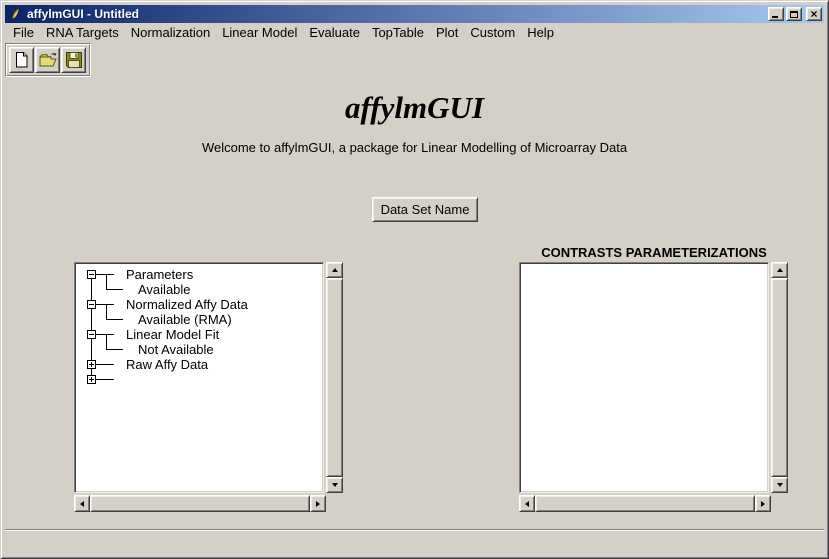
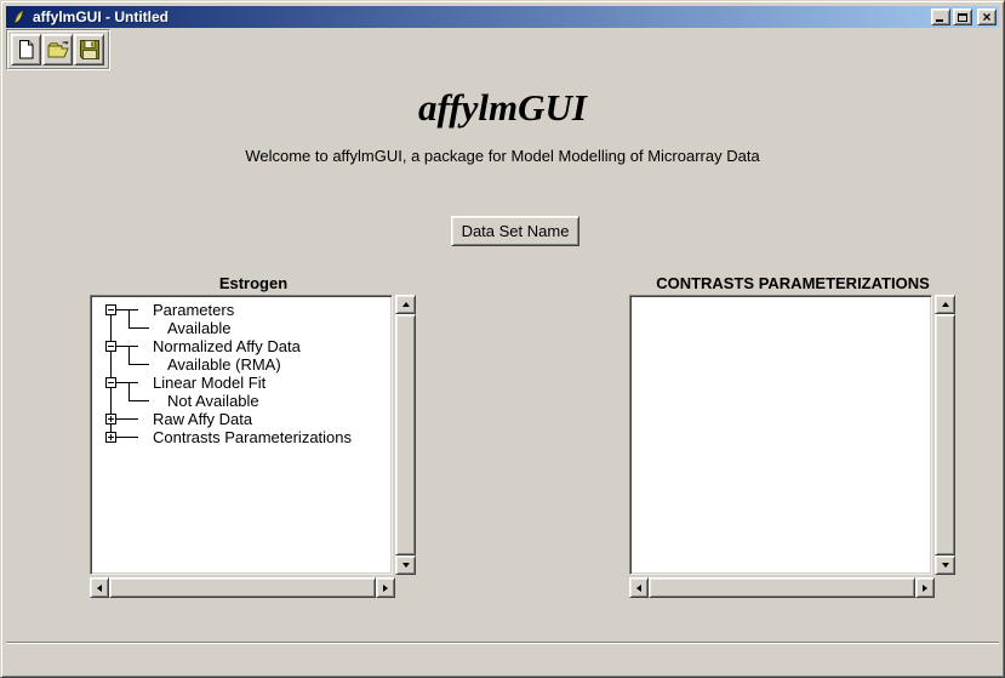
  affylmGUI - Untitled
  ×
- File
- RNA Targets
- Normalization
- Linear Model
- Evaluate
- TopTable
- Plot
- Custom
- Help
  affylmGUI
- Welcome to affylmGUI, a package for Linear Modelling of Microarray Data
+ Welcome to affylmGUI, a package for Model Modelling of Microarray Data
  Data Set Name
+ Estrogen
  Parameters
  Available
  Normalized Affy Data
  Available (RMA)
  Linear Model Fit
  Not Available
  Raw Affy Data
+ Contrasts Parameterizations
  CONTRASTS PARAMETERIZATIONS
